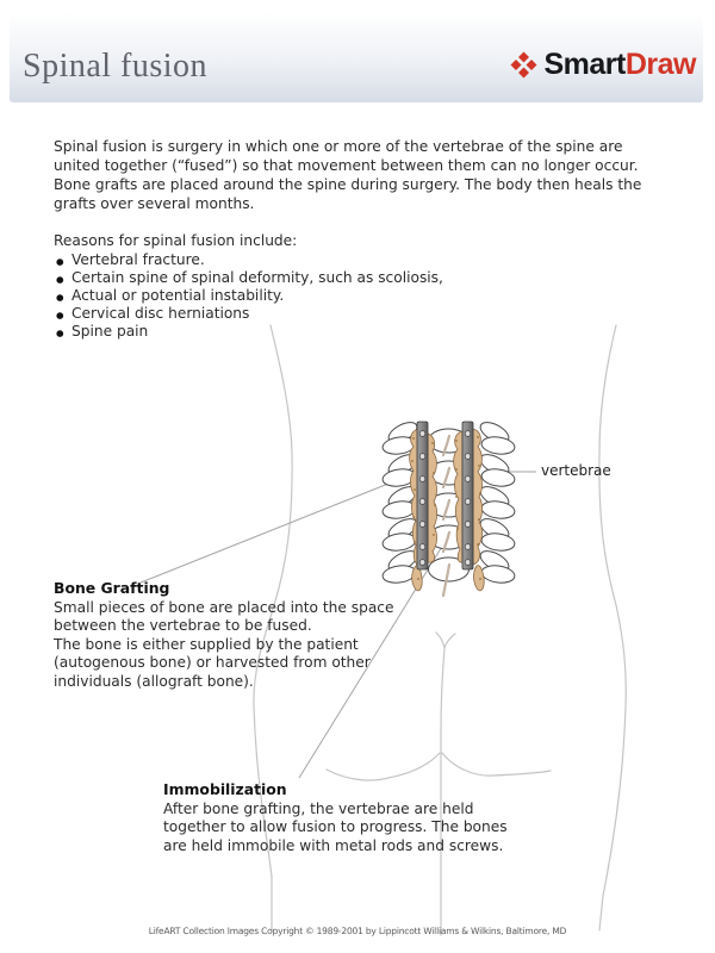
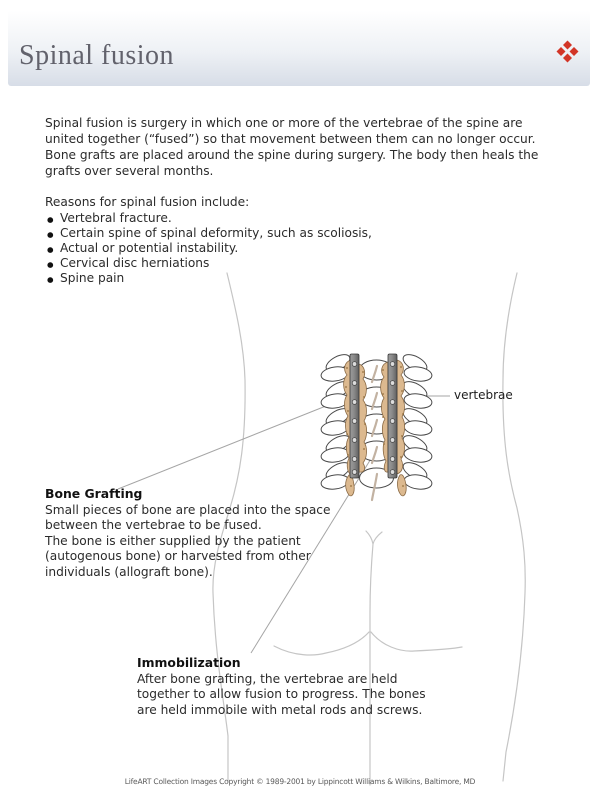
  Spinal fusion
- SmartDraw
  Spinal fusion is surgery in which one or more of the vertebrae of the spine are
  united together (“fused”) so that movement between them can no longer occur.
  Bone grafts are placed around the spine during surgery. The body then heals the
  grafts over several months.
  Reasons for spinal fusion include:
  ●
  Vertebral fracture.
  ●
  Certain spine of spinal deformity, such as scoliosis,
  ●
  Actual or potential instability.
  ●
  Cervical disc herniations
  ●
  Spine pain
  vertebrae
  Bone Grafting
  Small pieces of bone are placed into the space
  between the vertebrae to be fused.
  The bone is either supplied by the patient
  (autogenous bone) or harvested from other
  individuals (allograft bone).
  Immobilization
  After bone grafting, the vertebrae are held
  together to allow fusion to progress. The bones
  are held immobile with metal rods and screws.
  LifeART Collection Images Copyright © 1989-2001 by Lippincott Williams & Wilkins, Baltimore, MD
